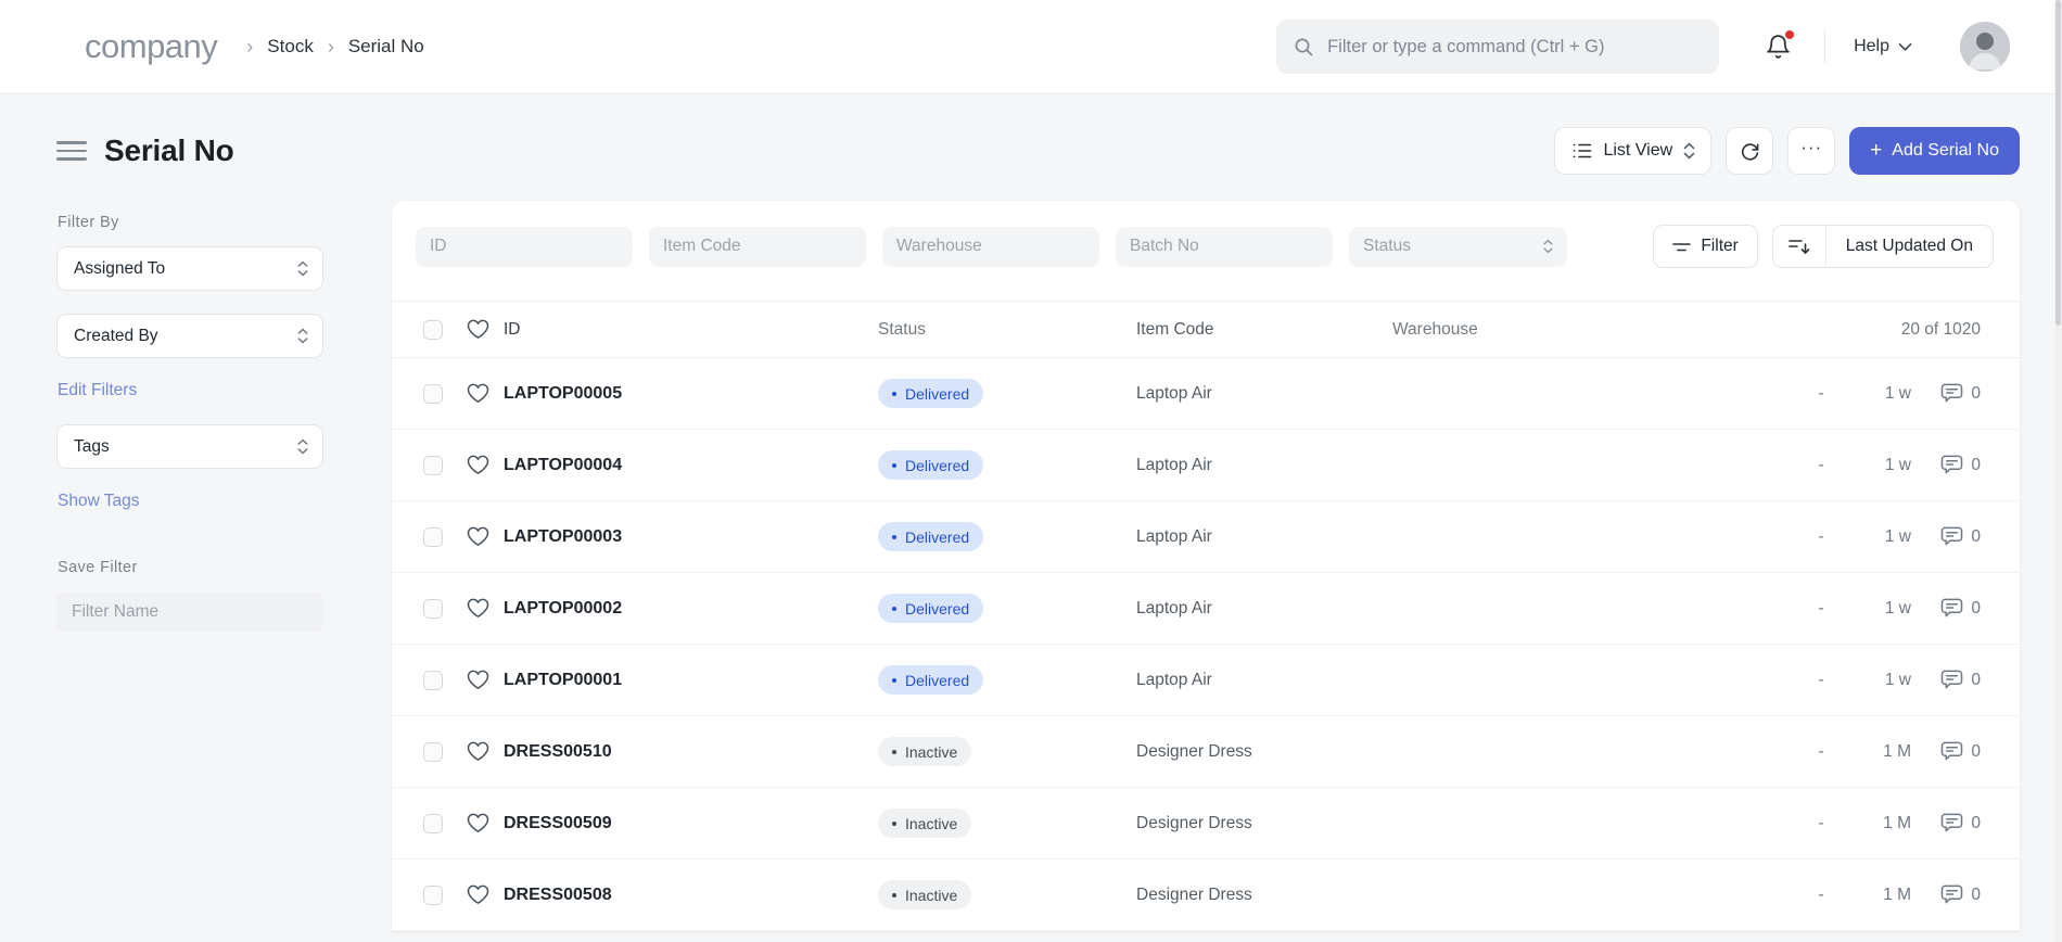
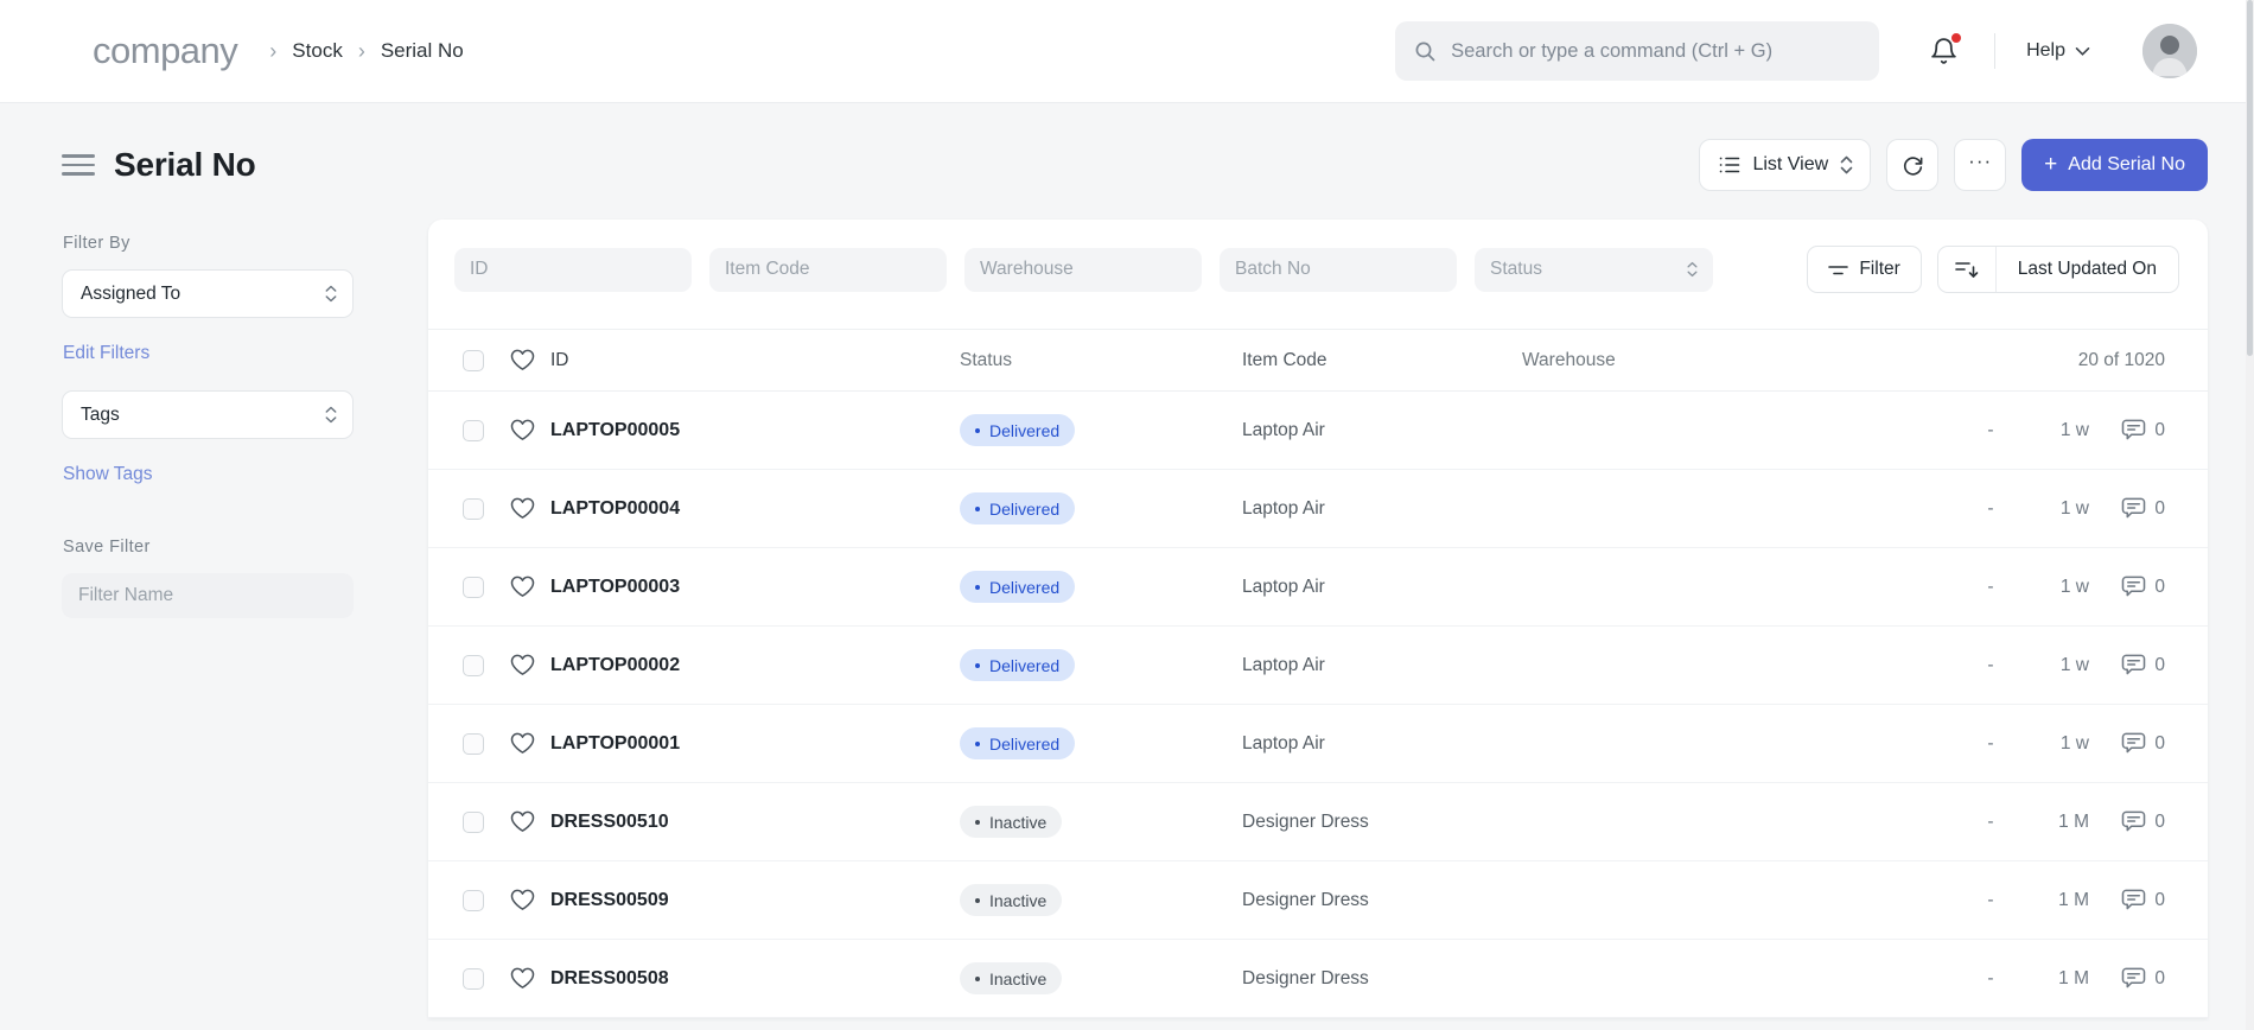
  company
  ›
  Stock
  ›
  Serial No
- Filter or type a command (Ctrl + G)
+ Search or type a command (Ctrl + G)
  Help
  Serial No
  List View
  ···
  +
  Add Serial No
  Filter By
  Assigned To
- Created By
  Edit Filters
  Tags
  Show Tags
  Save Filter
  Filter Name
  ID
  Item Code
  Warehouse
  Batch No
  Status
  Filter
  Last Updated On
  ID
  Status
  Item Code
  Warehouse
  20 of 1020
  LAPTOP00005
  Delivered
  Laptop Air
  -
  1 w
  0
  LAPTOP00004
  Delivered
  Laptop Air
  -
  1 w
  0
  LAPTOP00003
  Delivered
  Laptop Air
  -
  1 w
  0
  LAPTOP00002
  Delivered
  Laptop Air
  -
  1 w
  0
  LAPTOP00001
  Delivered
  Laptop Air
  -
  1 w
  0
  DRESS00510
  Inactive
  Designer Dress
  -
  1 M
  0
  DRESS00509
  Inactive
  Designer Dress
  -
  1 M
  0
  DRESS00508
  Inactive
  Designer Dress
  -
  1 M
  0
